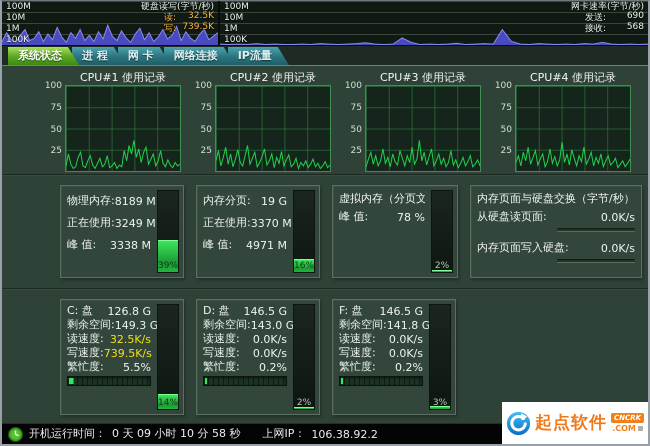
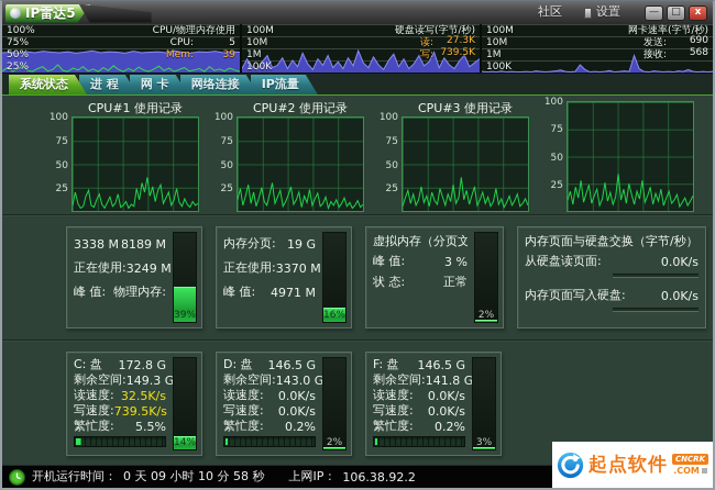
+ IP雷达5
+ 社区
+ 设置
+ —
+ □
+ x
+ 100%
+ CPU/物理内存使用
+ 75%
+ CPU:
+ 5
+ 50%
+ Mem:
+ 39
+ 25%
  100M
  硬盘读写(字节/秒)
  10M
  读:
- 32.5K
+ 27.3K
  1M
  写:
  739.5K
  100K
  100M
  网卡速率(字节/秒)
  10M
  发送:
  690
  1M
  接收:
  568
  100K
  系统状态
  进 程
  网 卡
  网络连接
  IP流量
  CPU#1 使用记录
  100
  75
  50
  25
  CPU#2 使用记录
  100
  75
  50
  25
  CPU#3 使用记录
  100
  75
  50
  25
- CPU#4 使用记录
  100
  75
  50
  25
- 物理内存:
+ 3338 M
  8189 M
  正在使用:
  3249 M
  峰 值:
- 3338 M
+ 物理内存:
  39%
  内存分页:
  19 G
  正在使用:
  3370 M
  峰 值:
  4971 M
  16%
  虚拟内存（分页文
  峰 值:
- 78 %
+ 3 %
+ 状 态:
+ 正常
  2%
  内存页面与硬盘交换（字节/秒）
  从硬盘读页面:
  0.0K/s
  内存页面写入硬盘:
  0.0K/s
  C: 盘
- 126.8 G
+ 172.8 G
  剩余空间:
  149.3 G
  读速度:
  32.5K/s
  写速度:
  739.5K/s
  繁忙度:
  5.5%
  14%
  D: 盘
  146.5 G
  剩余空间:
  143.0 G
  读速度:
  0.0K/s
  写速度:
  0.0K/s
  繁忙度:
  0.2%
  2%
  F: 盘
  146.5 G
  剩余空间:
  141.8 G
  读速度:
  0.0K/s
  写速度:
  0.0K/s
  繁忙度:
  0.2%
  3%
  开机运行时间：
  0 天 09 小时 10 分 58 秒
  上网IP：
  106.38.92.2
  起点软件
  CNCRK
  .COM
